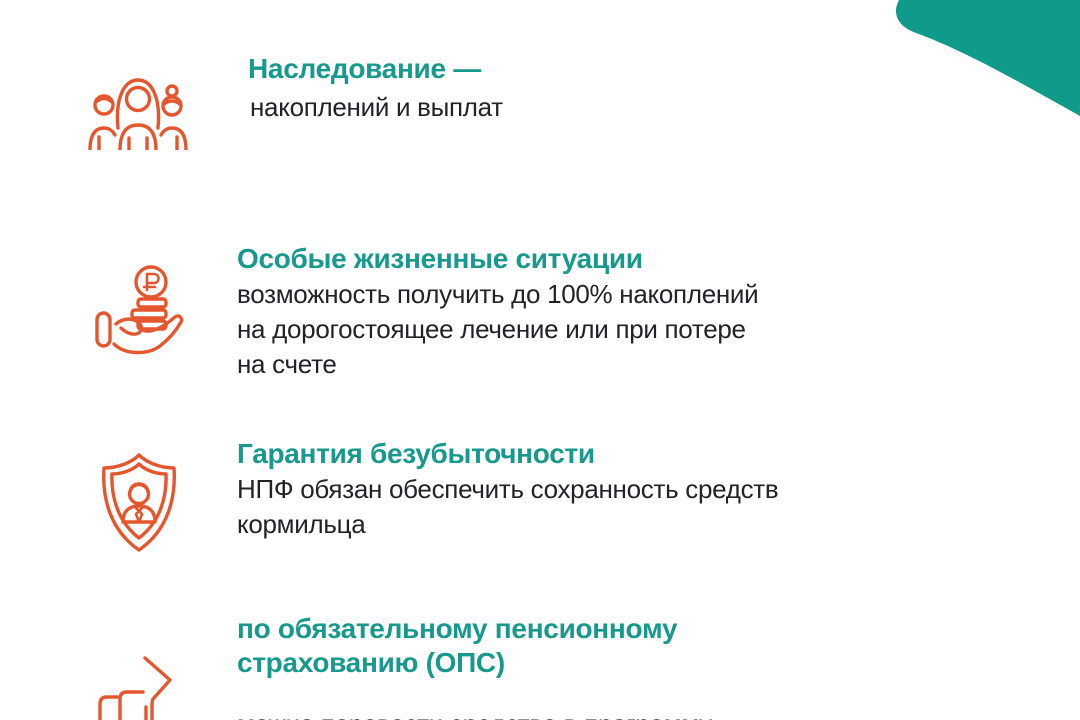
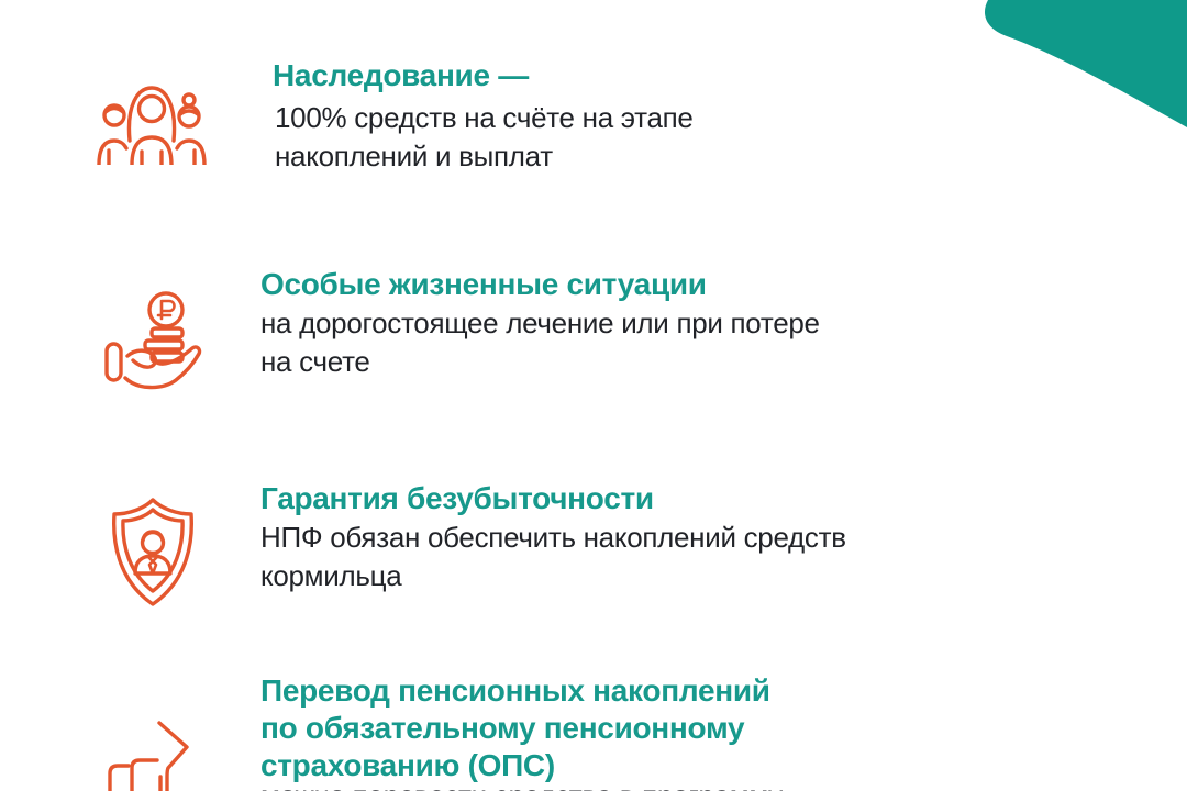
  Наследование —
+ 100% средств на счёте на этапе
  накоплений и выплат
  Особые жизненные ситуации
- возможность получить до 100% накоплений
  на дорогостоящее лечение или при потере
  на счете
  Гарантия безубыточности
- НПФ обязан обеспечить сохранность средств
+ НПФ обязан обеспечить накоплений средств
  кормильца
+ Перевод пенсионных накоплений
  по обязательному пенсионному
  страхованию (ОПС)
